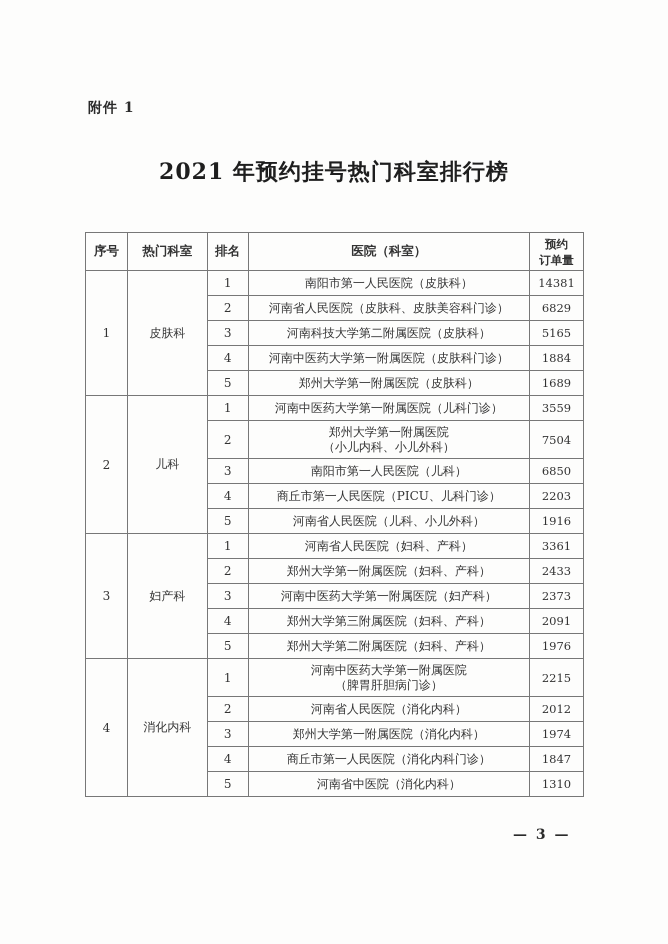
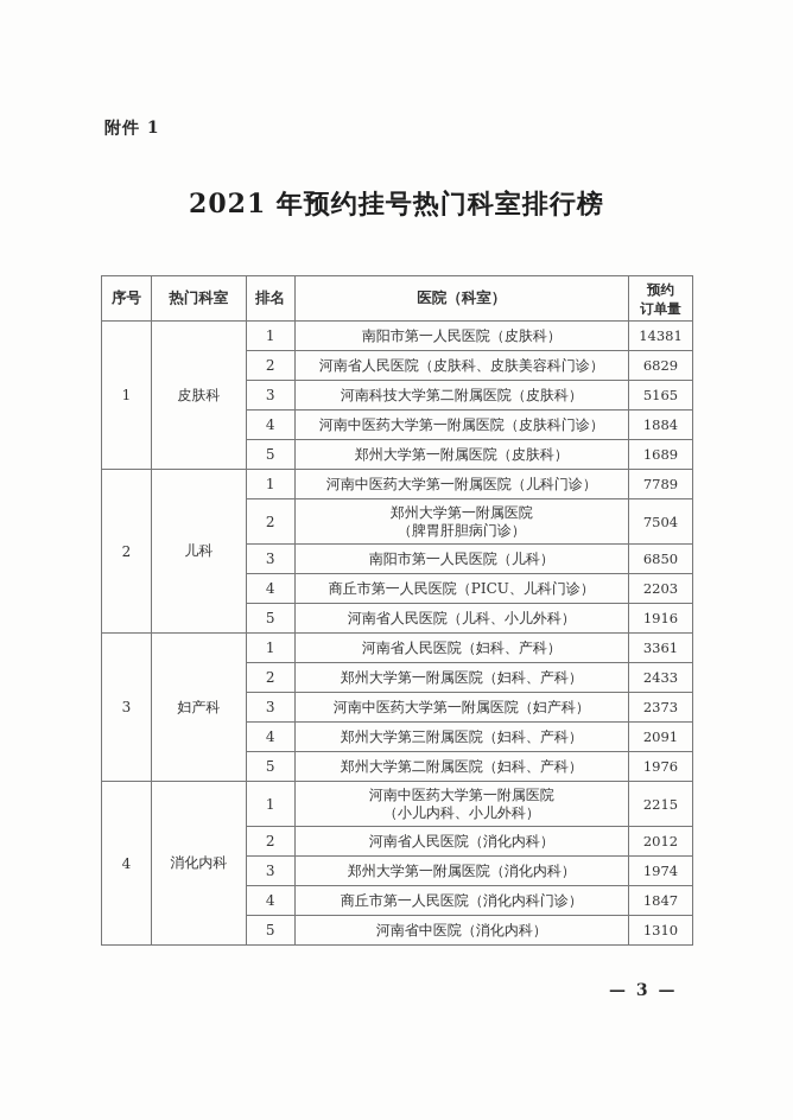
  附件 1
  2021 年预约挂号热门科室排行榜
  序号	热门科室	排名	医院（科室）	预约 订单量
  1	皮肤科	1	南阳市第一人民医院（皮肤科）	14381
  2	河南省人民医院（皮肤科、皮肤美容科门诊）	6829
  3	河南科技大学第二附属医院（皮肤科）	5165
  4	河南中医药大学第一附属医院（皮肤科门诊）	1884
  5	郑州大学第一附属医院（皮肤科）	1689
- 2	儿科	1	河南中医药大学第一附属医院（儿科门诊）	3559
+ 2	儿科	1	河南中医药大学第一附属医院（儿科门诊）	7789
- 2	郑州大学第一附属医院 （小儿内科、小儿外科）	7504
+ 2	郑州大学第一附属医院 （脾胃肝胆病门诊）	7504
  3	南阳市第一人民医院（儿科）	6850
  4	商丘市第一人民医院（PICU、儿科门诊）	2203
  5	河南省人民医院（儿科、小儿外科）	1916
  3	妇产科	1	河南省人民医院（妇科、产科）	3361
  2	郑州大学第一附属医院（妇科、产科）	2433
  3	河南中医药大学第一附属医院（妇产科）	2373
  4	郑州大学第三附属医院（妇科、产科）	2091
  5	郑州大学第二附属医院（妇科、产科）	1976
- 4	消化内科	1	河南中医药大学第一附属医院 （脾胃肝胆病门诊）	2215
+ 4	消化内科	1	河南中医药大学第一附属医院 （小儿内科、小儿外科）	2215
  2	河南省人民医院（消化内科）	2012
  3	郑州大学第一附属医院（消化内科）	1974
  4	商丘市第一人民医院（消化内科门诊）	1847
  5	河南省中医院（消化内科）	1310
  — 3 —
